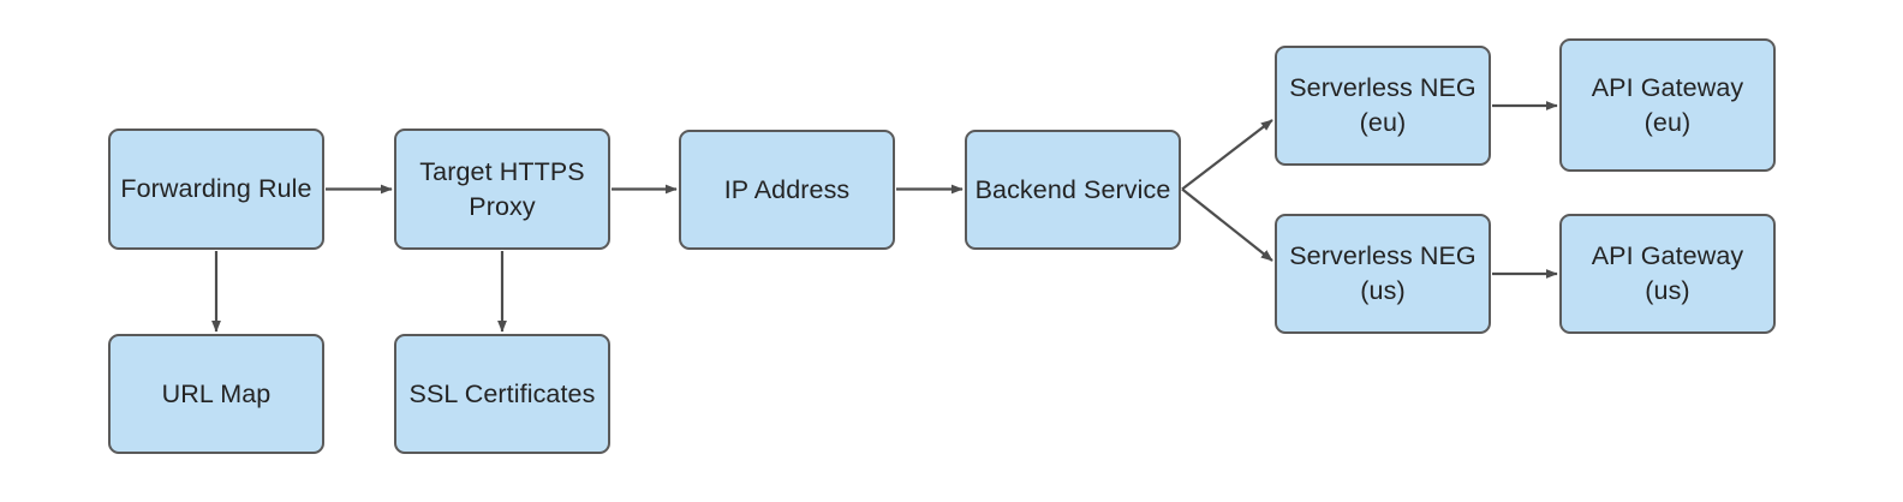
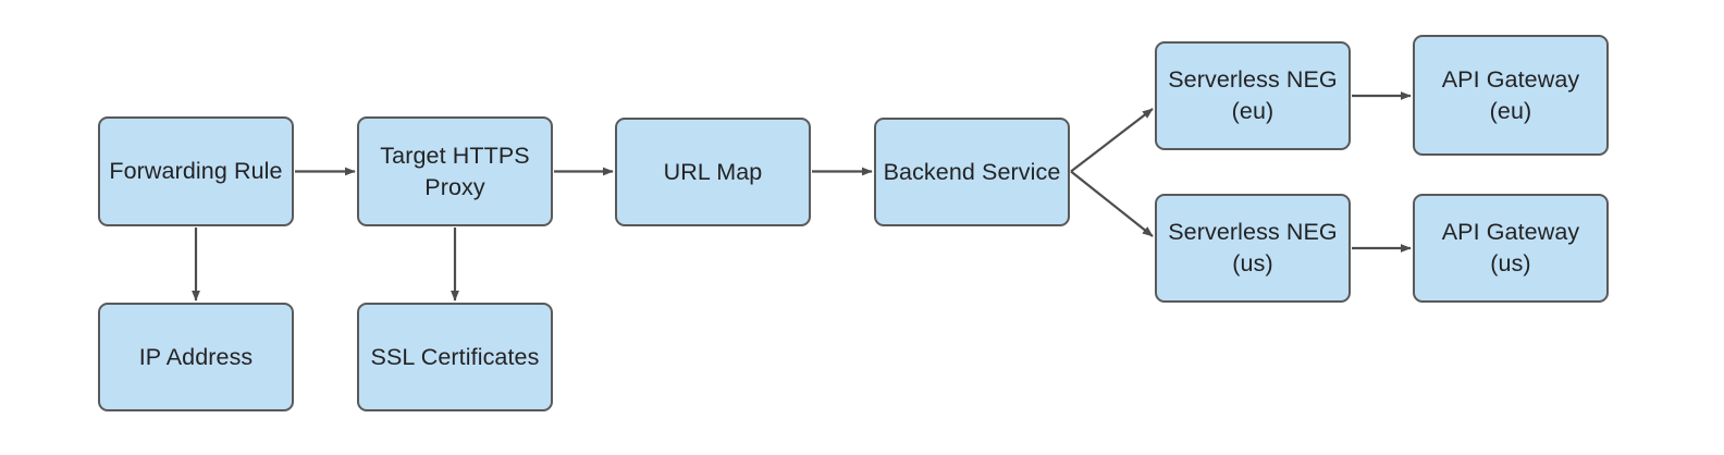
  Forwarding Rule
  Target HTTPS
  Proxy
- IP Address
+ URL Map
  Backend Service
  Serverless NEG
  (eu)
  API Gateway
  (eu)
  Serverless NEG
  (us)
  API Gateway
  (us)
- URL Map
+ IP Address
  SSL Certificates
